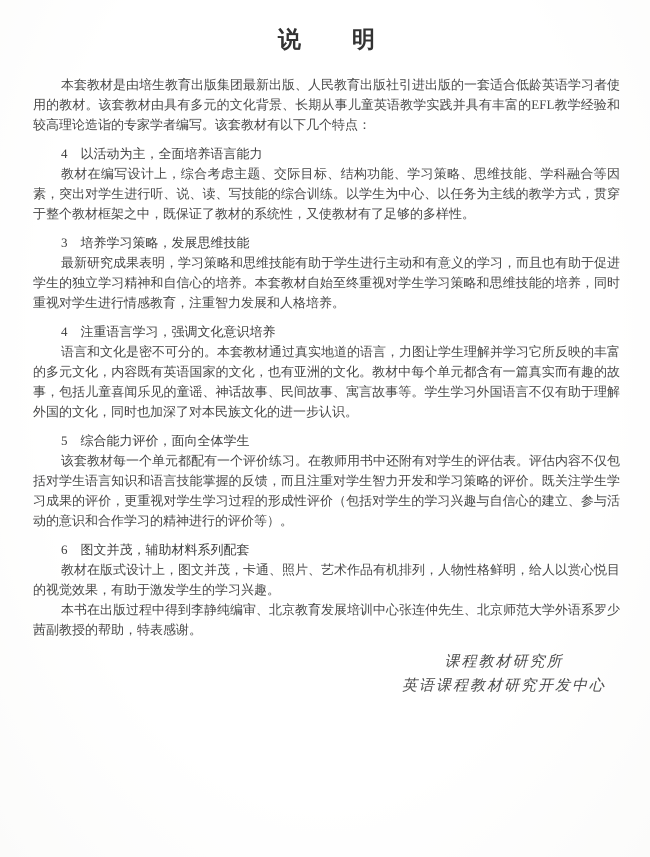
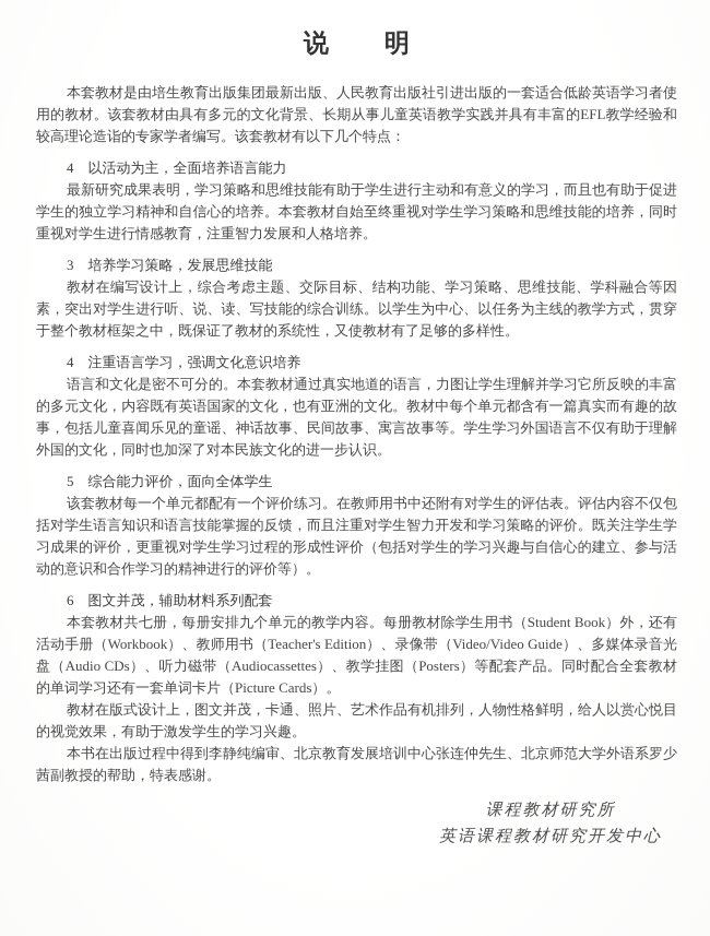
  说 明
  本套教材是由培生教育出版集团最新出版、人民教育出版社引进出版的一套适合低龄英语学习者使用的教材。该套教材由具有多元的文化背景、长期从事儿童英语教学实践并具有丰富的EFL教学经验和较高理论造诣的专家学者编写。该套教材有以下几个特点：
  4 以活动为主，全面培养语言能力
- 教材在编写设计上，综合考虑主题、交际目标、结构功能、学习策略、思维技能、学科融合等因素，突出对学生进行听、说、读、写技能的综合训练。以学生为中心、以任务为主线的教学方式，贯穿于整个教材框架之中，既保证了教材的系统性，又使教材有了足够的多样性。
+ 最新研究成果表明，学习策略和思维技能有助于学生进行主动和有意义的学习，而且也有助于促进学生的独立学习精神和自信心的培养。本套教材自始至终重视对学生学习策略和思维技能的培养，同时重视对学生进行情感教育，注重智力发展和人格培养。
  3 培养学习策略，发展思维技能
- 最新研究成果表明，学习策略和思维技能有助于学生进行主动和有意义的学习，而且也有助于促进学生的独立学习精神和自信心的培养。本套教材自始至终重视对学生学习策略和思维技能的培养，同时重视对学生进行情感教育，注重智力发展和人格培养。
+ 教材在编写设计上，综合考虑主题、交际目标、结构功能、学习策略、思维技能、学科融合等因素，突出对学生进行听、说、读、写技能的综合训练。以学生为中心、以任务为主线的教学方式，贯穿于整个教材框架之中，既保证了教材的系统性，又使教材有了足够的多样性。
  4 注重语言学习，强调文化意识培养
  语言和文化是密不可分的。本套教材通过真实地道的语言，力图让学生理解并学习它所反映的丰富的多元文化，内容既有英语国家的文化，也有亚洲的文化。教材中每个单元都含有一篇真实而有趣的故事，包括儿童喜闻乐见的童谣、神话故事、民间故事、寓言故事等。学生学习外国语言不仅有助于理解外国的文化，同时也加深了对本民族文化的进一步认识。
  5 综合能力评价，面向全体学生
  该套教材每一个单元都配有一个评价练习。在教师用书中还附有对学生的评估表。评估内容不仅包括对学生语言知识和语言技能掌握的反馈，而且注重对学生智力开发和学习策略的评价。既关注学生学习成果的评价，更重视对学生学习过程的形成性评价（包括对学生的学习兴趣与自信心的建立、参与活动的意识和合作学习的精神进行的评价等）。
  6 图文并茂，辅助材料系列配套
+ 本套教材共七册，每册安排九个单元的教学内容。每册教材除学生用书（Student Book）外，还有活动手册（Workbook）、教师用书（Teacher's Edition）、录像带（Video/Video Guide）、多媒体录音光盘（Audio CDs）、听力磁带（Audiocassettes）、教学挂图（Posters）等配套产品。同时配合全套教材的单词学习还有一套单词卡片（Picture Cards）。
  教材在版式设计上，图文并茂，卡通、照片、艺术作品有机排列，人物性格鲜明，给人以赏心悦目的视觉效果，有助于激发学生的学习兴趣。
  本书在出版过程中得到李静纯编审、北京教育发展培训中心张连仲先生、北京师范大学外语系罗少茜副教授的帮助，特表感谢。
  课程教材研究所
  英语课程教材研究开发中心
